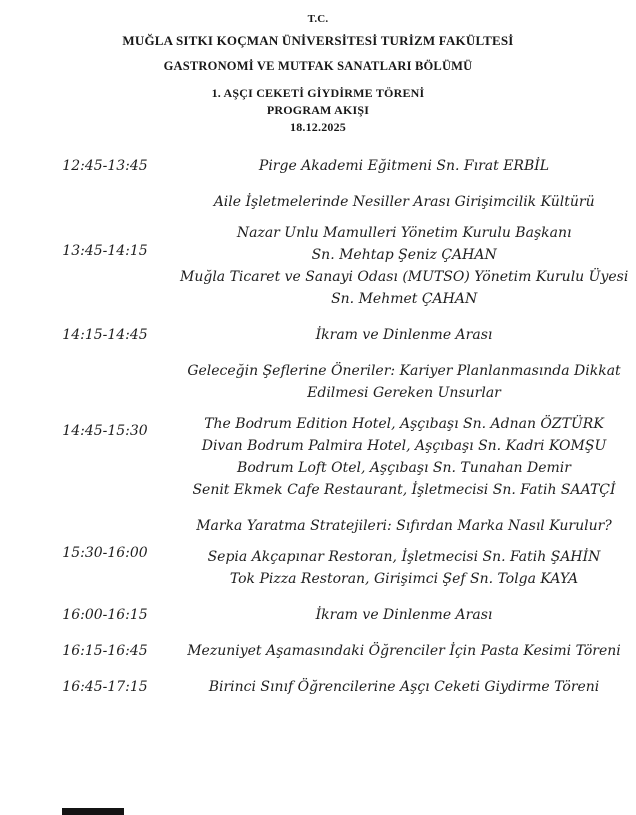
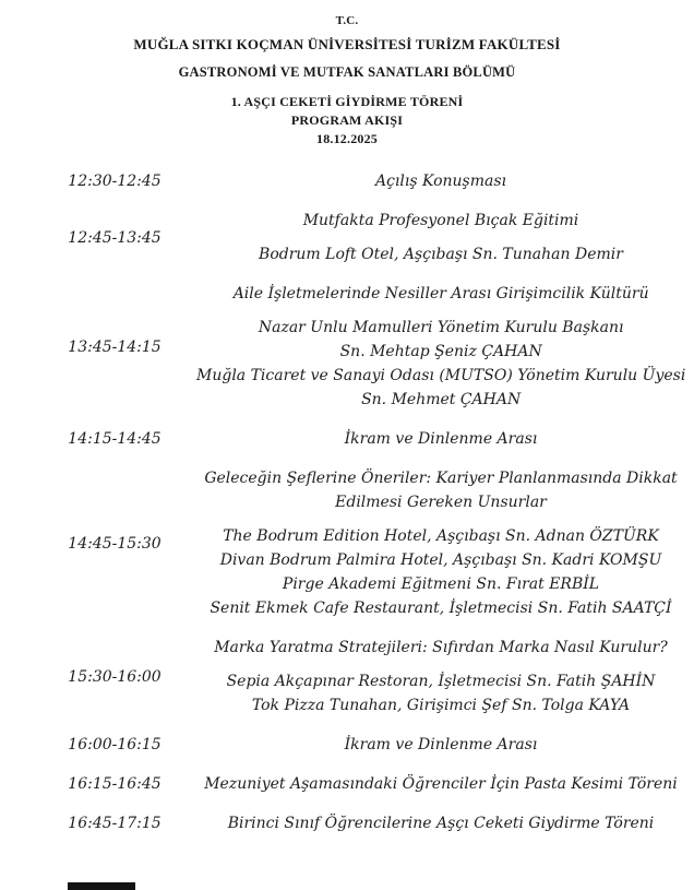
  T.C.
  MUĞLA SITKI KOÇMAN ÜNİVERSİTESİ TURİZM FAKÜLTESİ
  GASTRONOMİ VE MUTFAK SANATLARI BÖLÜMÜ
  1. AŞÇI CEKETİ GİYDİRME TÖRENİ
  PROGRAM AKIŞI
  18.12.2025
+ 12:30-12:45
+ Açılış Konuşması
  12:45-13:45
+ Mutfakta Profesyonel Bıçak Eğitimi
- Pirge Akademi Eğitmeni Sn. Fırat ERBİL
+ Bodrum Loft Otel, Aşçıbaşı Sn. Tunahan Demir
  13:45-14:15
  Aile İşletmelerinde Nesiller Arası Girişimcilik Kültürü
  Nazar Unlu Mamulleri Yönetim Kurulu Başkanı
  Sn. Mehtap Şeniz ÇAHAN
  Muğla Ticaret ve Sanayi Odası (MUTSO) Yönetim Kurulu Üyesi
  Sn. Mehmet ÇAHAN
  14:15-14:45
  İkram ve Dinlenme Arası
  14:45-15:30
  Geleceğin Şeflerine Öneriler: Kariyer Planlanmasında Dikkat
  Edilmesi Gereken Unsurlar
  The Bodrum Edition Hotel, Aşçıbaşı Sn. Adnan ÖZTÜRK
  Divan Bodrum Palmira Hotel, Aşçıbaşı Sn. Kadri KOMŞU
- Bodrum Loft Otel, Aşçıbaşı Sn. Tunahan Demir
+ Pirge Akademi Eğitmeni Sn. Fırat ERBİL
  Senit Ekmek Cafe Restaurant, İşletmecisi Sn. Fatih SAATÇİ
  15:30-16:00
  Marka Yaratma Stratejileri: Sıfırdan Marka Nasıl Kurulur?
  Sepia Akçapınar Restoran, İşletmecisi Sn. Fatih ŞAHİN
- Tok Pizza Restoran, Girişimci Şef Sn. Tolga KAYA
+ Tok Pizza Tunahan, Girişimci Şef Sn. Tolga KAYA
  16:00-16:15
  İkram ve Dinlenme Arası
  16:15-16:45
  Mezuniyet Aşamasındaki Öğrenciler İçin Pasta Kesimi Töreni
  16:45-17:15
  Birinci Sınıf Öğrencilerine Aşçı Ceketi Giydirme Töreni
